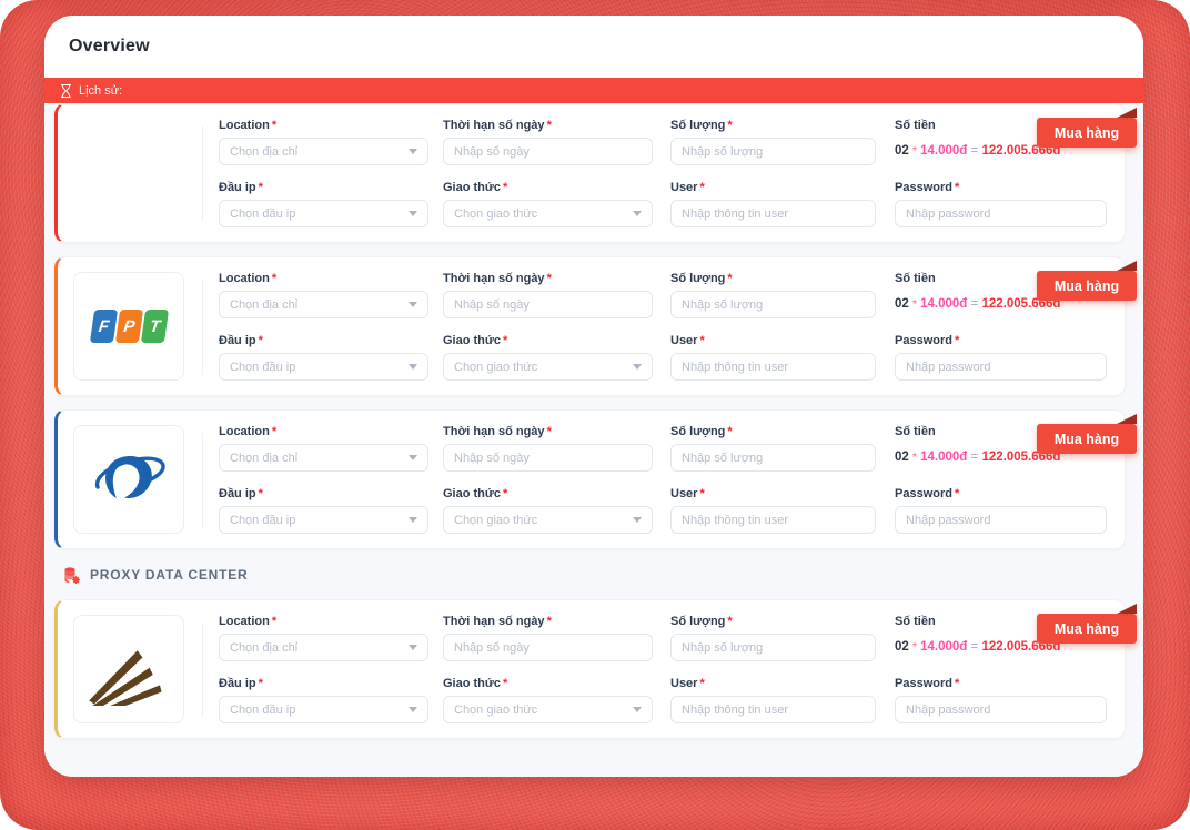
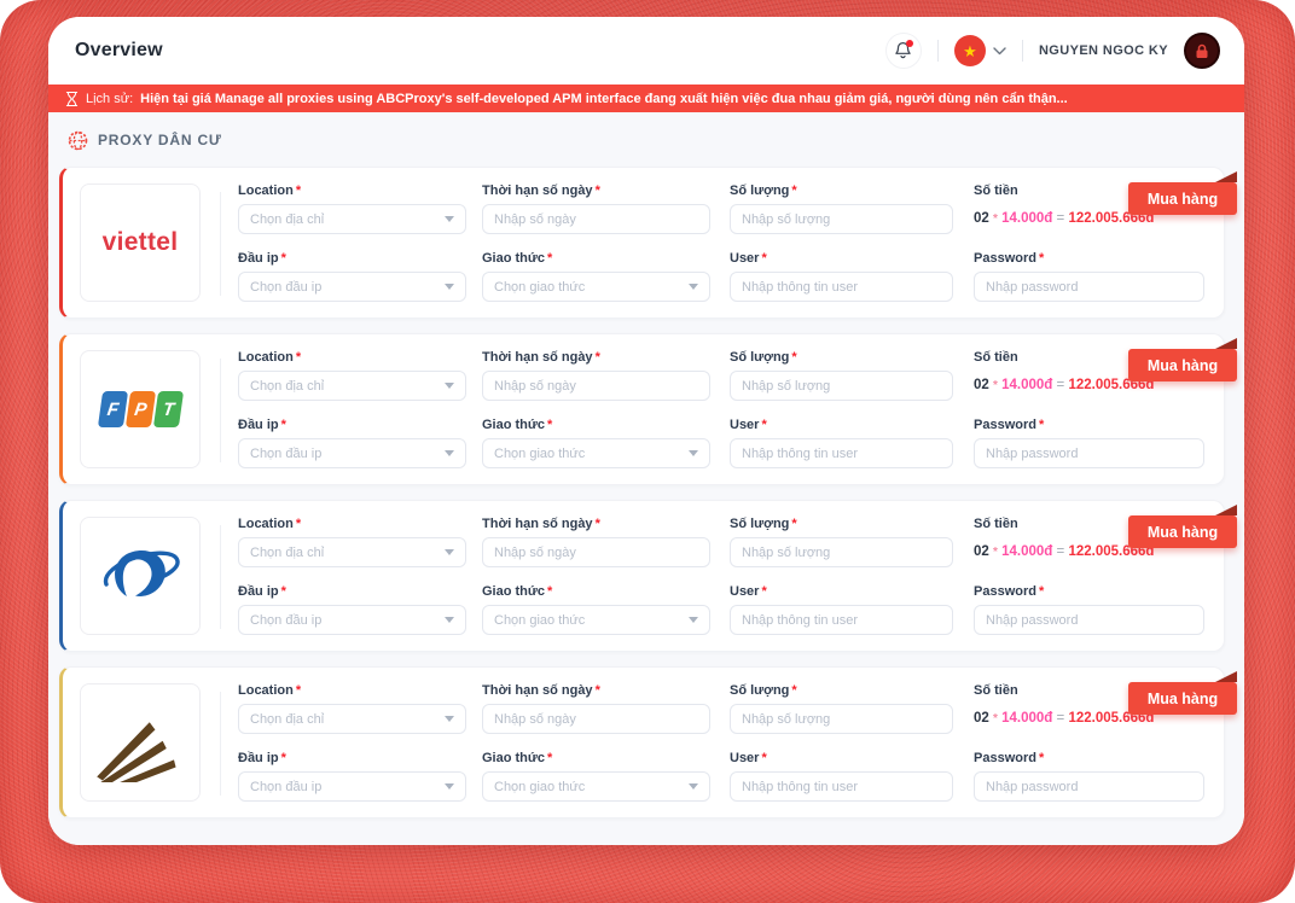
  Overview
+ ★
+ NGUYEN NGOC KY
  Lịch sử:
+ Hiện tại giá Manage all proxies using ABCProxy's self-developed APM interface đang xuất hiện việc đua nhau giảm giá, người dùng nên cẩn thận...
+ PROXY DÂN CƯ
+ viettel
  Location *
  Chọn địa chỉ
  Thời hạn số ngày *
  Nhập số ngày
  Số lượng *
  Nhập số lượng
  Số tiền
  02 * 14.000đ = 122.005.666đ
  Đầu ip *
  Chọn đầu ip
  Giao thức *
  Chọn giao thức
  User *
  Nhập thông tin user
  Password *
  Nhập password
  Mua hàng
  Location *
  Chọn địa chỉ
  Thời hạn số ngày *
  Nhập số ngày
  Số lượng *
  Nhập số lượng
  Số tiền
  02 * 14.000đ = 122.005.666đ
  Đầu ip *
  Chọn đầu ip
  Giao thức *
  Chọn giao thức
  User *
  Nhập thông tin user
  Password *
  Nhập password
  Mua hàng
  Location *
  Chọn địa chỉ
  Thời hạn số ngày *
  Nhập số ngày
  Số lượng *
  Nhập số lượng
  Số tiền
  02 * 14.000đ = 122.005.666đ
  Đầu ip *
  Chọn đầu ip
  Giao thức *
  Chọn giao thức
  User *
  Nhập thông tin user
  Password *
  Nhập password
  Mua hàng
- PROXY DATA CENTER
  Location *
  Chọn địa chỉ
  Thời hạn số ngày *
  Nhập số ngày
  Số lượng *
  Nhập số lượng
  Số tiền
  02 * 14.000đ = 122.005.666đ
  Đầu ip *
  Chọn đầu ip
  Giao thức *
  Chọn giao thức
  User *
  Nhập thông tin user
  Password *
  Nhập password
  Mua hàng
